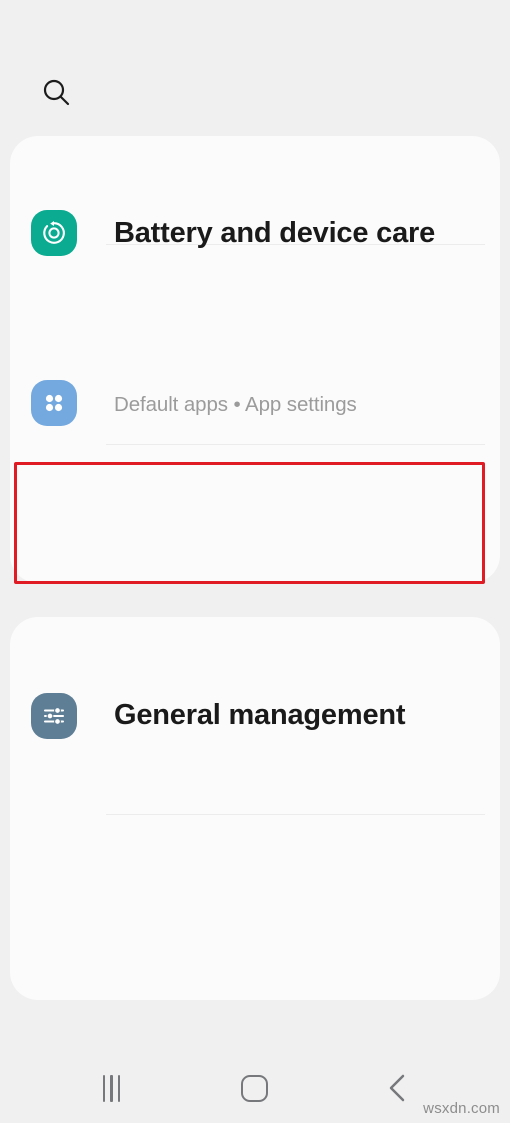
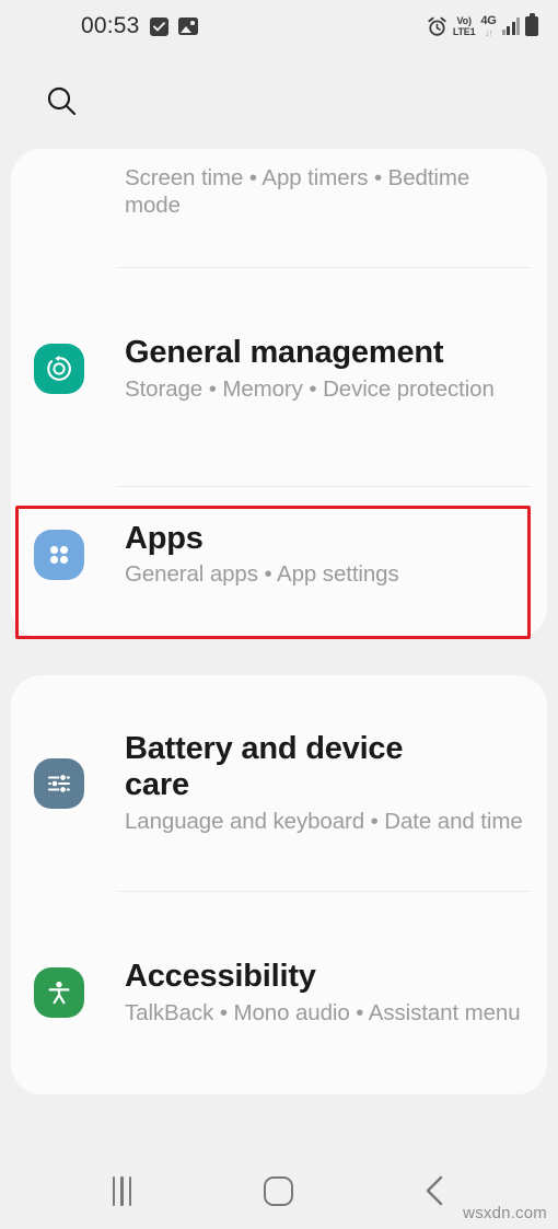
+ 00:53
+ Vo)
+ LTE1
+ 4G
+ ↓↑
+ Screen time • App timers • Bedtime mode
- Battery and device care
+ General management
+ Storage • Memory • Device protection
+ Apps
- Default apps • App settings
+ General apps • App settings
- General management
+ Battery and device care
+ Language and keyboard • Date and time
+ Accessibility
+ TalkBack • Mono audio • Assistant menu
  wsxdn.com
